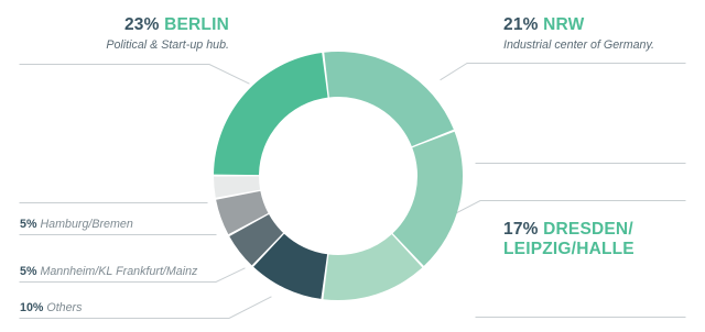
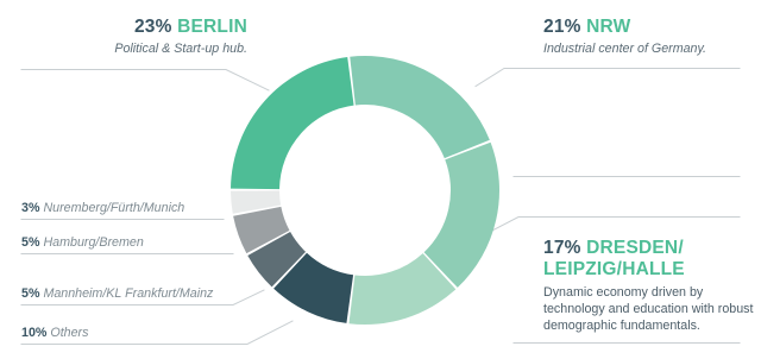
  23% BERLIN
  Political & Start-up hub.
  21% NRW
  Industrial center of Germany.
  17% DRESDEN/ LEIPZIG/HALLE
+ Dynamic economy driven by technology and education with robust demographic fundamentals.
+ 3% Nuremberg/Fürth/Munich
  5% Hamburg/Bremen
  5% Mannheim/KL Frankfurt/Mainz
  10% Others
